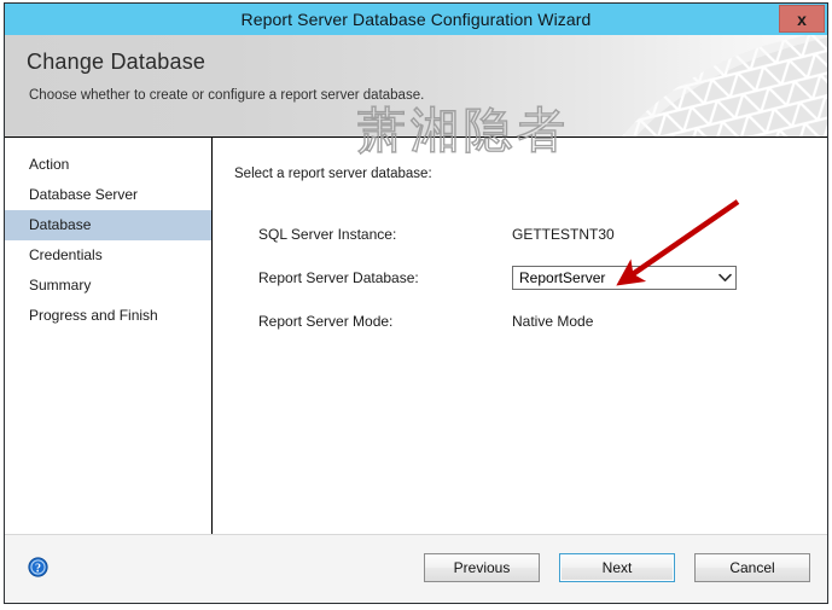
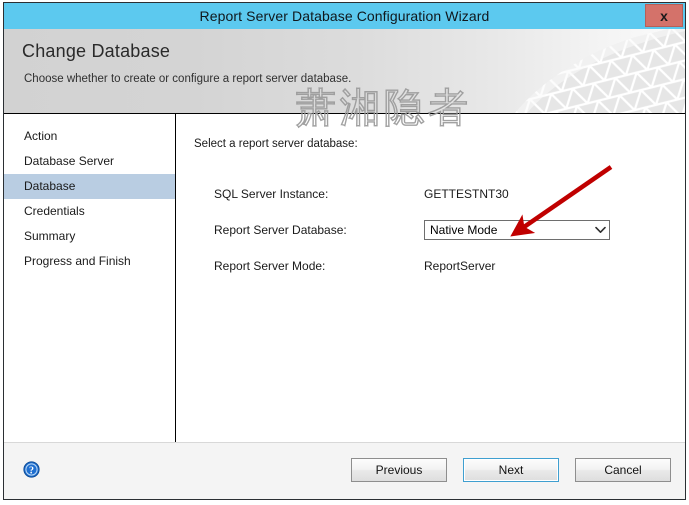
  Report Server Database Configuration Wizard
  x
  Change Database
  Choose whether to create or configure a report server database.
  Action
  Database Server
  Database
  Credentials
  Summary
  Progress and Finish
  Select a report server database:
  SQL Server Instance:
  GETTESTNT30
  Report Server Database:
- ReportServer
+ Native Mode
  Report Server Mode:
- Native Mode
+ ReportServer
  ?
  Previous
  Next
  Cancel
  萧湘隐者
